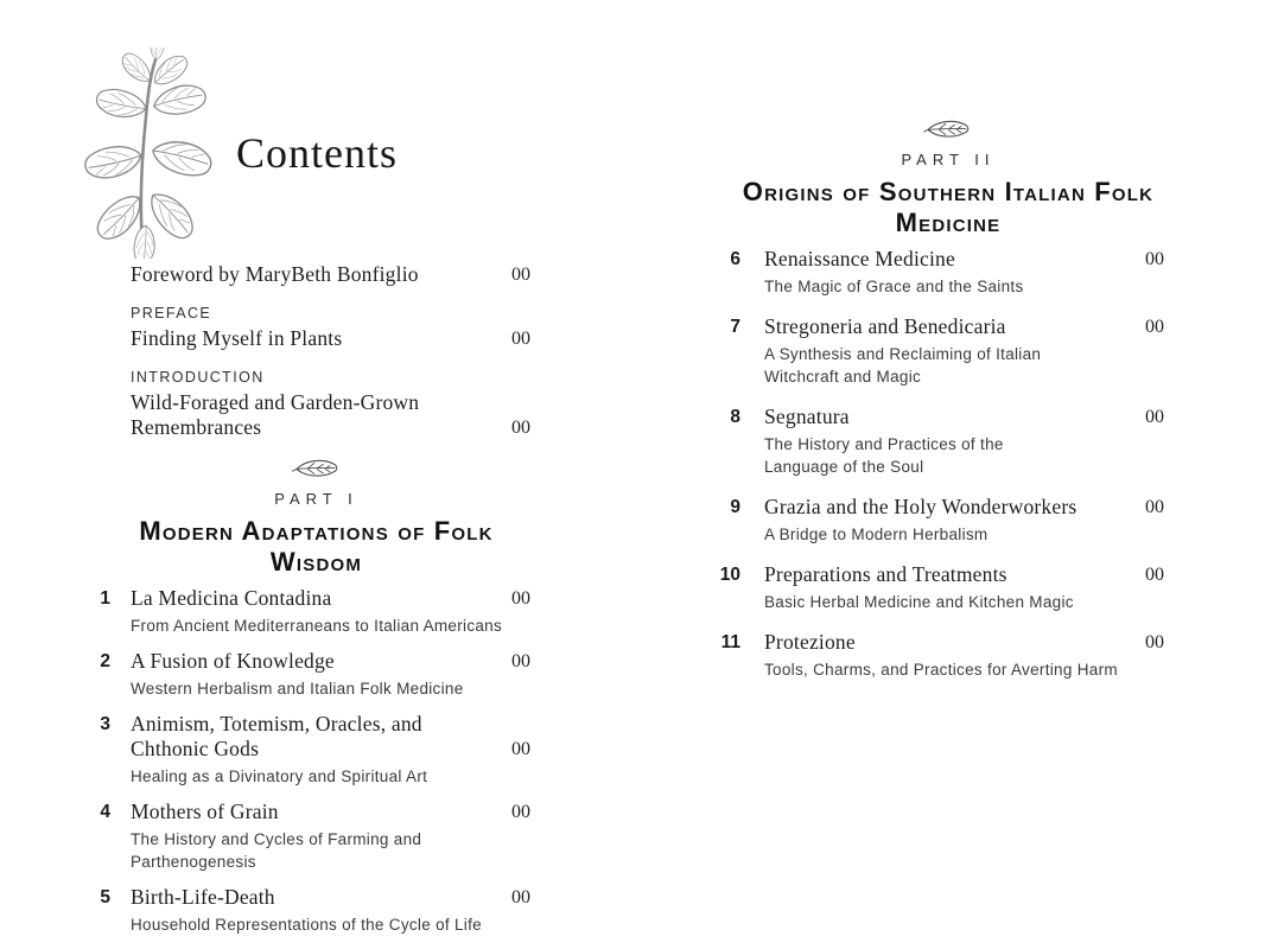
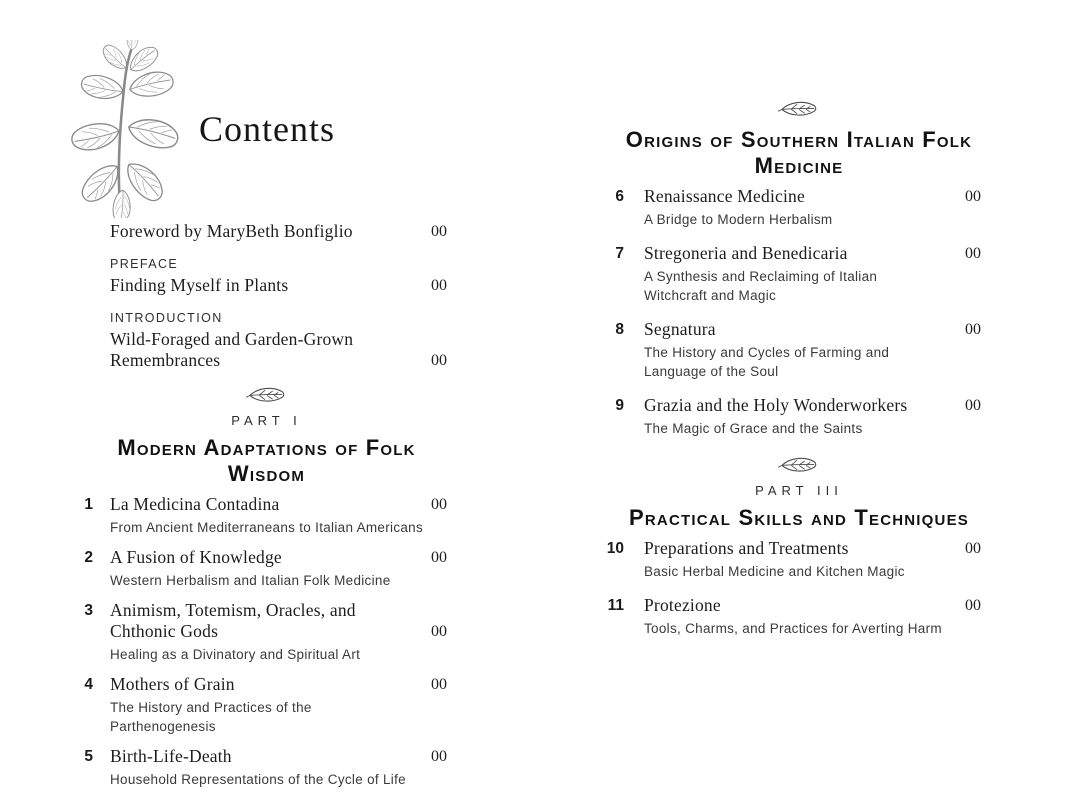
  Contents
  Foreword by MaryBeth Bonfiglio
  00
  PREFACE
  Finding Myself in Plants
  00
  INTRODUCTION
  Wild-Foraged and Garden-Grown
  Remembrances
  00
  PART I
  Modern Adaptations of Folk Wisdom
  1
  La Medicina Contadina
  00
  From Ancient Mediterraneans to Italian Americans
  2
  A Fusion of Knowledge
  00
  Western Herbalism and Italian Folk Medicine
  3
  Animism, Totemism, Oracles, and
  Chthonic Gods
  00
  Healing as a Divinatory and Spiritual Art
  4
  Mothers of Grain
  00
- The History and Cycles of Farming and
+ The History and Practices of the
  Parthenogenesis
  5
  Birth-Life-Death
  00
  Household Representations of the Cycle of Life
- PART II
  Origins of Southern Italian Folk Medicine
  6
  Renaissance Medicine
  00
- The Magic of Grace and the Saints
+ A Bridge to Modern Herbalism
  7
  Stregoneria and Benedicaria
  00
  A Synthesis and Reclaiming of Italian
  Witchcraft and Magic
  8
  Segnatura
  00
- The History and Practices of the
+ The History and Cycles of Farming and
  Language of the Soul
  9
  Grazia and the Holy Wonderworkers
  00
- A Bridge to Modern Herbalism
+ The Magic of Grace and the Saints
+ PART III
+ Practical Skills and Techniques
  10
  Preparations and Treatments
  00
  Basic Herbal Medicine and Kitchen Magic
  11
  Protezione
  00
  Tools, Charms, and Practices for Averting Harm
